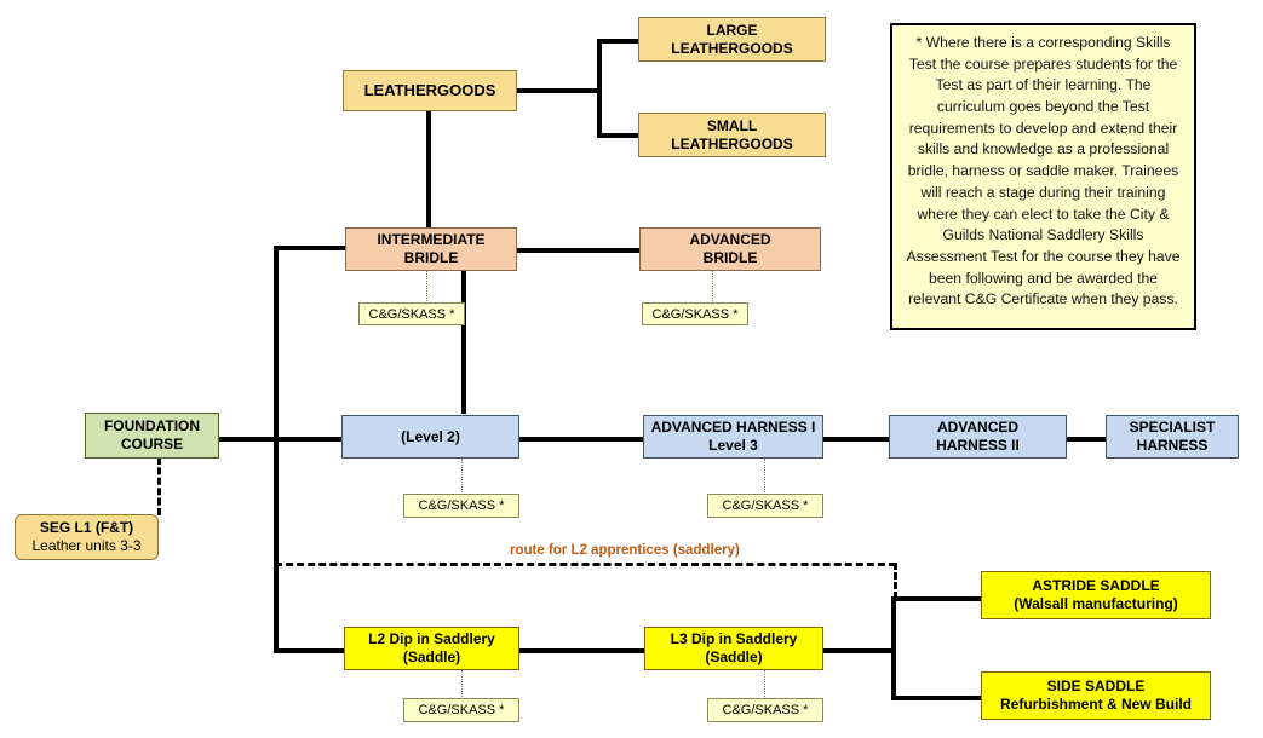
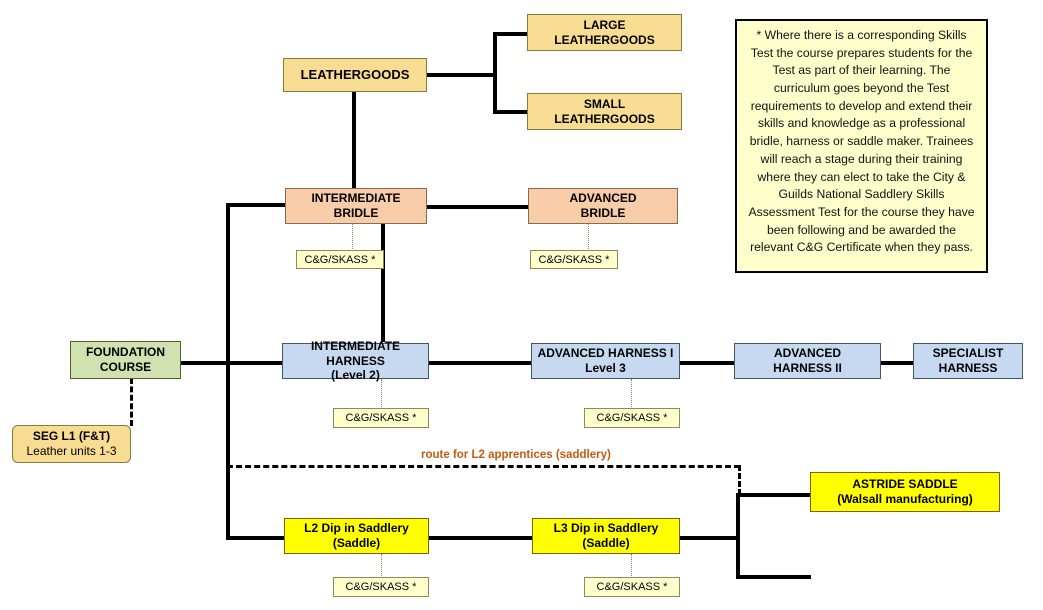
  LEATHERGOODS
  LARGE
  LEATHERGOODS
  SMALL
  LEATHERGOODS
  INTERMEDIATE
  BRIDLE
  ADVANCED
  BRIDLE
+ INTERMEDIATE HARNESS
  (Level 2)
  ADVANCED HARNESS I
  Level 3
  ADVANCED
  HARNESS II
  SPECIALIST
  HARNESS
  FOUNDATION
  COURSE
  SEG L1 (F&T)
- Leather units 3-3
+ Leather units 1-3
  L2 Dip in Saddlery
  (Saddle)
  L3 Dip in Saddlery
  (Saddle)
  ASTRIDE SADDLE
  (Walsall manufacturing)
- SIDE SADDLE
- Refurbishment & New Build
  C&G/SKASS *
  C&G/SKASS *
  C&G/SKASS *
  C&G/SKASS *
  C&G/SKASS *
  C&G/SKASS *
  route for L2 apprentices (saddlery)
  * Where there is a corresponding Skills Test the course prepares students for the Test as part of their learning. The curriculum goes beyond the Test requirements to develop and extend their skills and knowledge as a professional bridle, harness or saddle maker. Trainees will reach a stage during their training where they can elect to take the City & Guilds National Saddlery Skills Assessment Test for the course they have been following and be awarded the relevant C&G Certificate when they pass.
